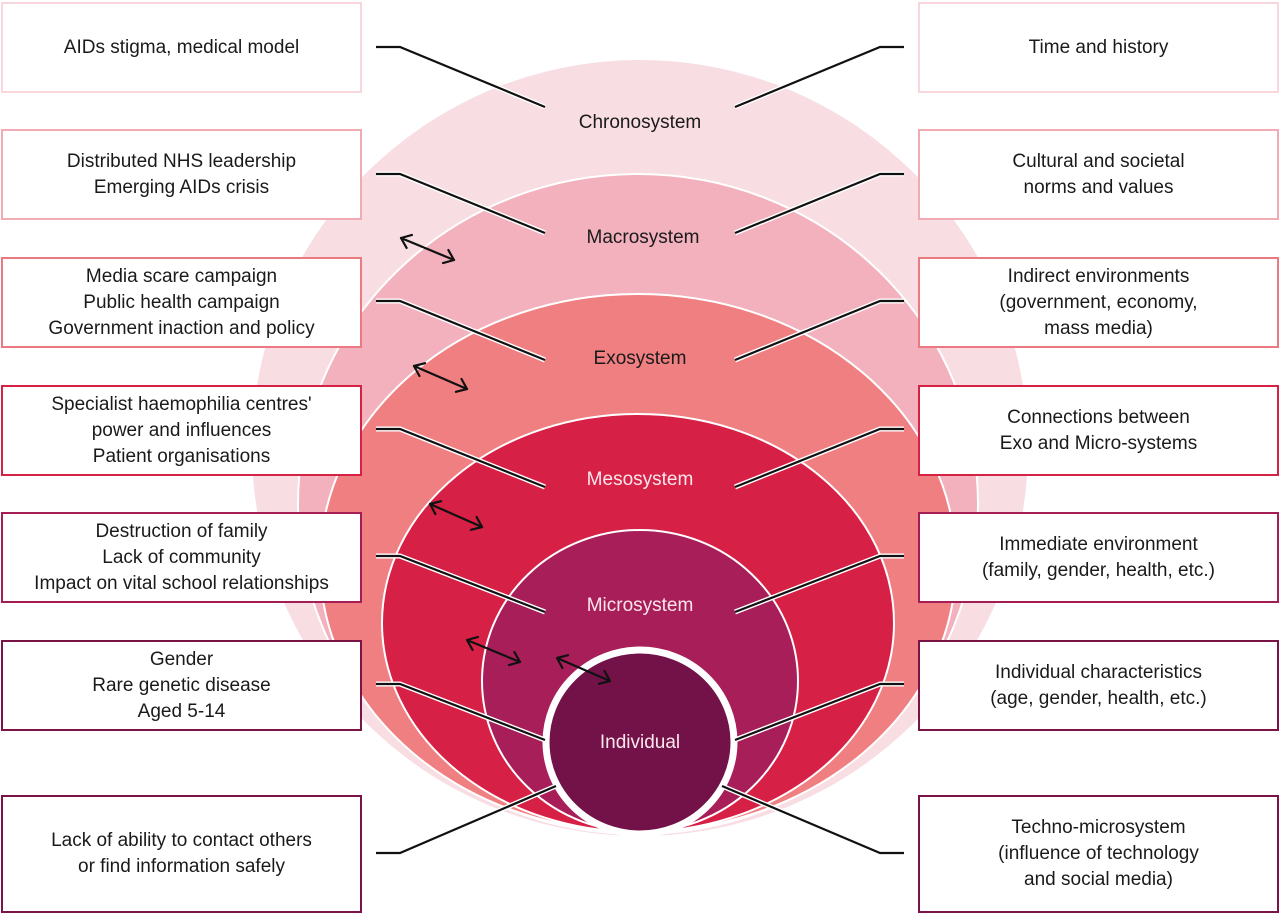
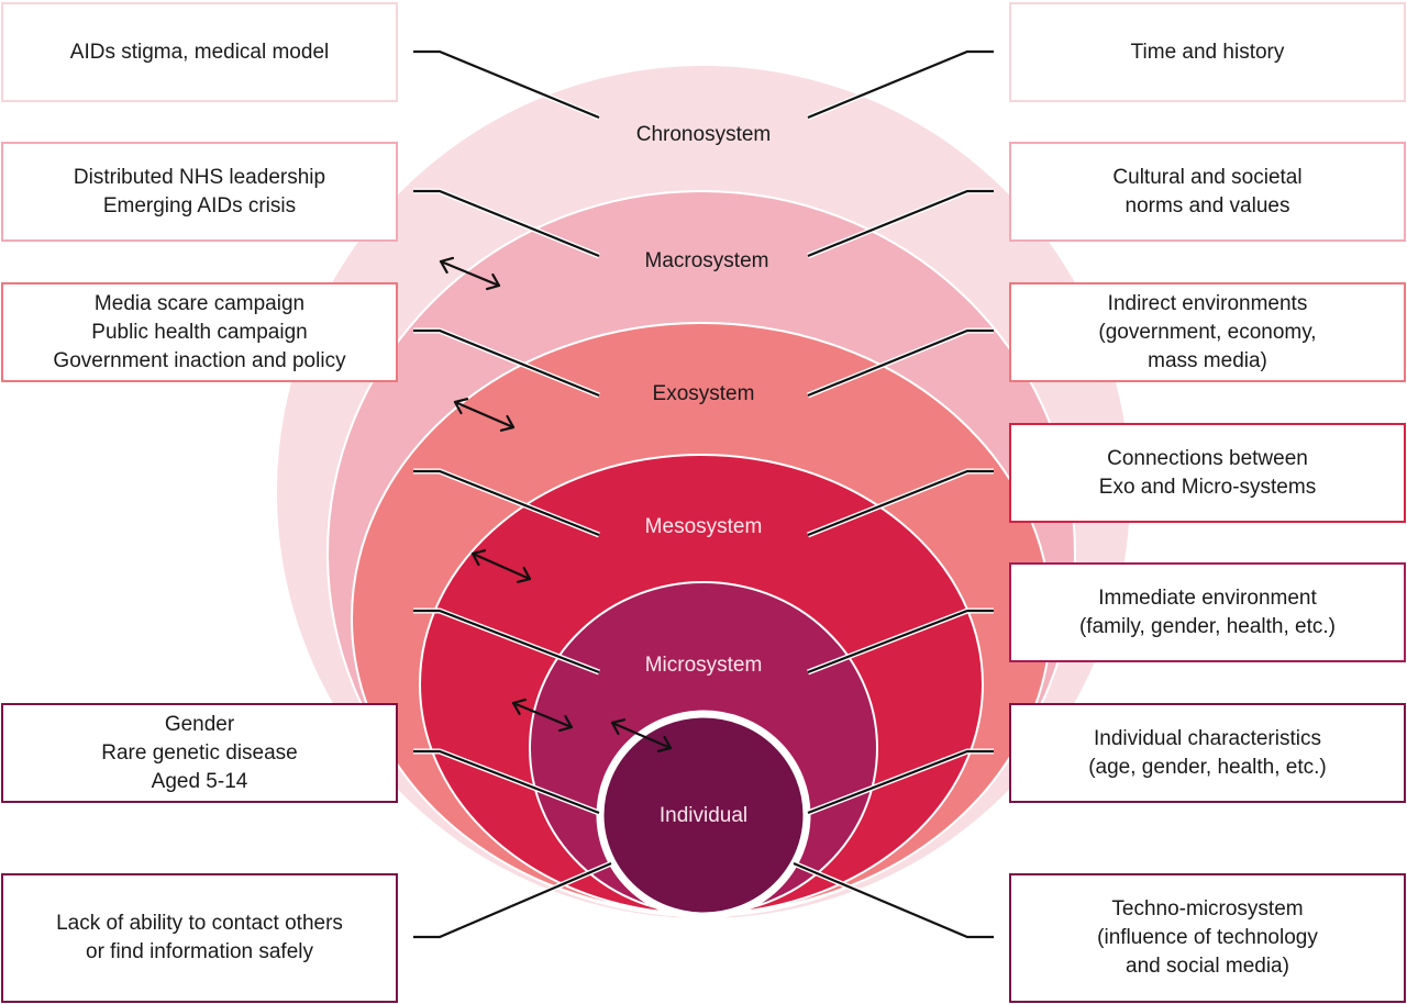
  Chronosystem
  Macrosystem
  Exosystem
  Mesosystem
  Microsystem
  Individual
  AIDs stigma, medical model
  Distributed NHS leadership
  Emerging AIDs crisis
  Media scare campaign
  Public health campaign
  Government inaction and policy
- Specialist haemophilia centres'
- power and influences
- Patient organisations
- Destruction of family
- Lack of community
- Impact on vital school relationships
  Gender
  Rare genetic disease
  Aged 5-14
  Lack of ability to contact others
  or find information safely
  Time and history
  Cultural and societal
  norms and values
  Indirect environments
  (government, economy,
  mass media)
  Connections between
  Exo and Micro-systems
  Immediate environment
  (family, gender, health, etc.)
  Individual characteristics
  (age, gender, health, etc.)
  Techno-microsystem
  (influence of technology
  and social media)
